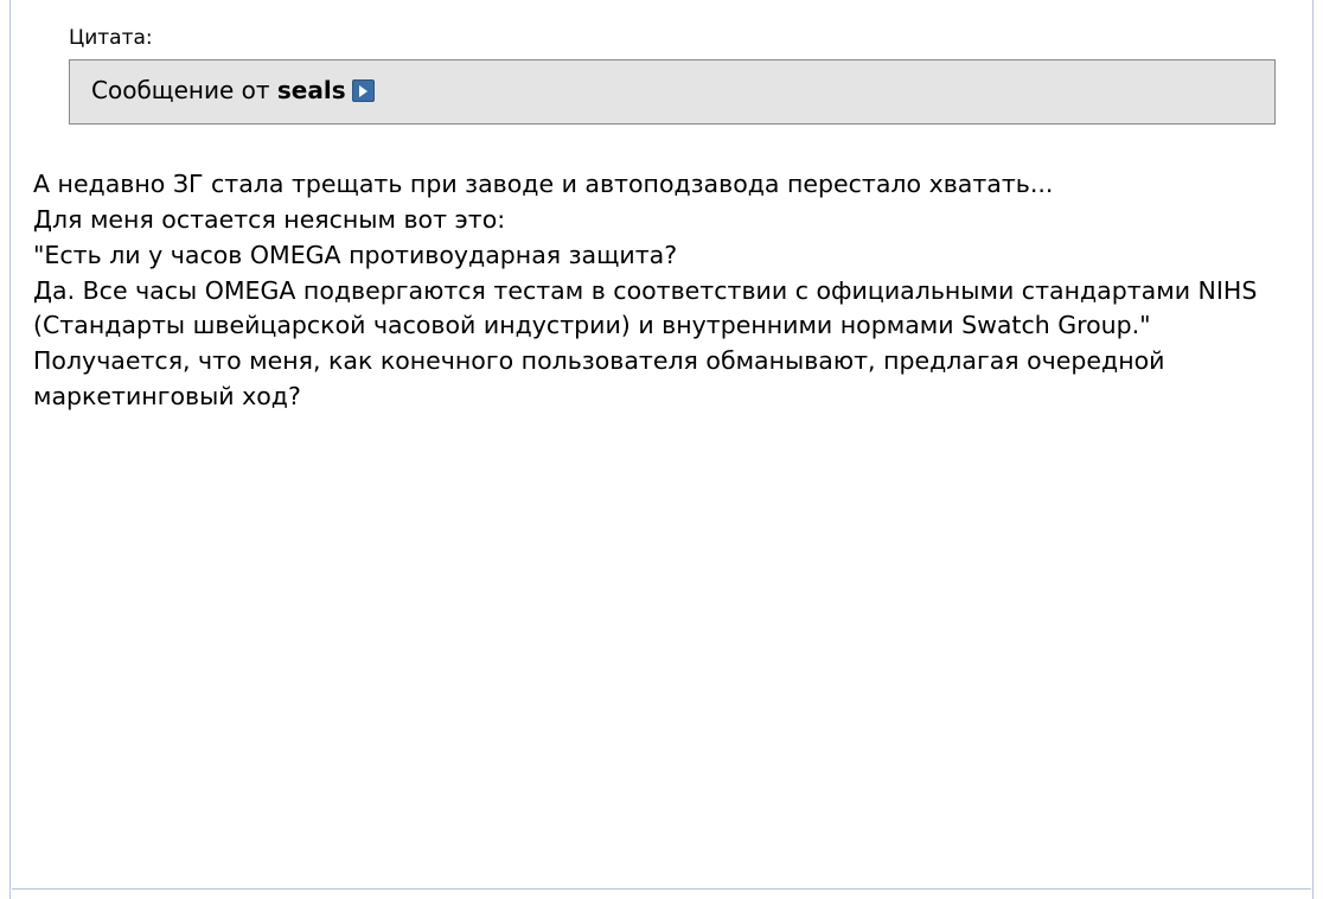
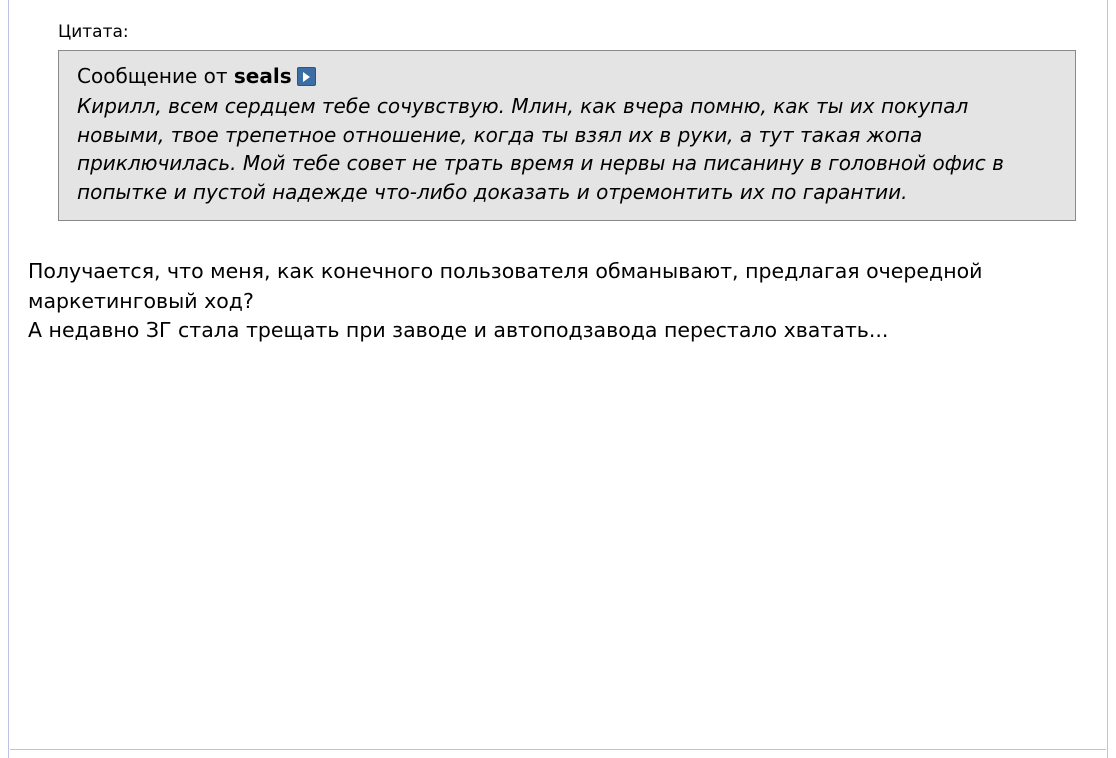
  Цитата:
  Сообщение от seals
+ Кирилл, всем сердцем тебе сочувствую. Млин, как вчера помню, как ты их покупал новыми, твое трепетное отношение, когда ты взял их в руки, а тут такая жопа приключилась. Мой тебе совет не трать время и нервы на писанину в головной офис в попытке и пустой надежде что-либо доказать и отремонтить их по гарантии.
- А недавно ЗГ стала трещать при заводе и автоподзавода перестало хватать...
+ Получается, что меня, как конечного пользователя обманывают, предлагая очередной маркетинговый ход?
- Для меня остается неясным вот это:
- "Есть ли у часов OMEGA противоударная защита?
- Да. Все часы OMEGA подвергаются тестам в соответствии с официальными стандартами NIHS (Стандарты швейцарской часовой индустрии) и внутренними нормами Swatch Group."
- Получается, что меня, как конечного пользователя обманывают, предлагая очередной маркетинговый ход?
+ А недавно ЗГ стала трещать при заводе и автоподзавода перестало хватать...
